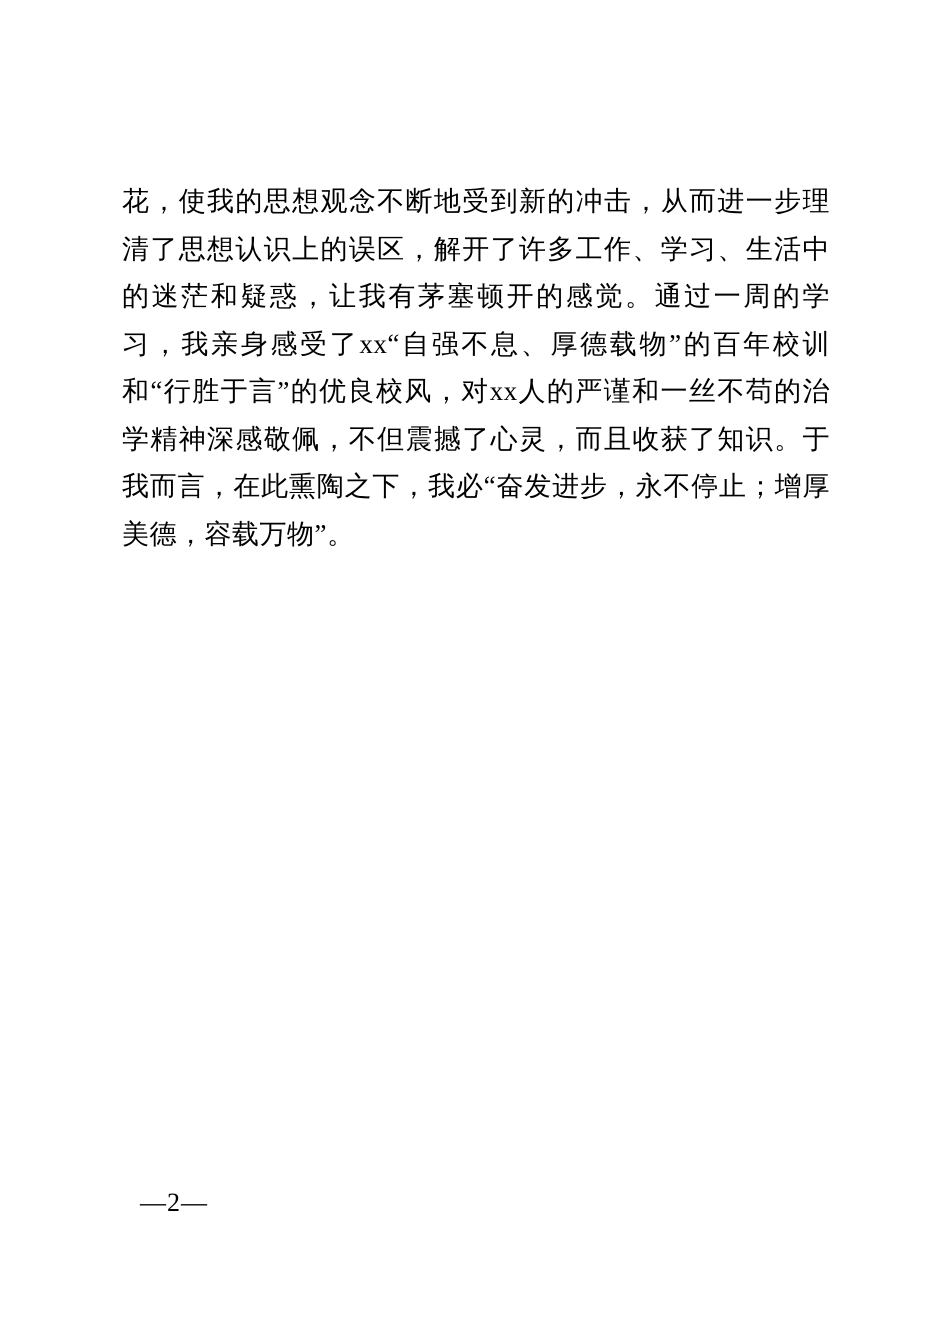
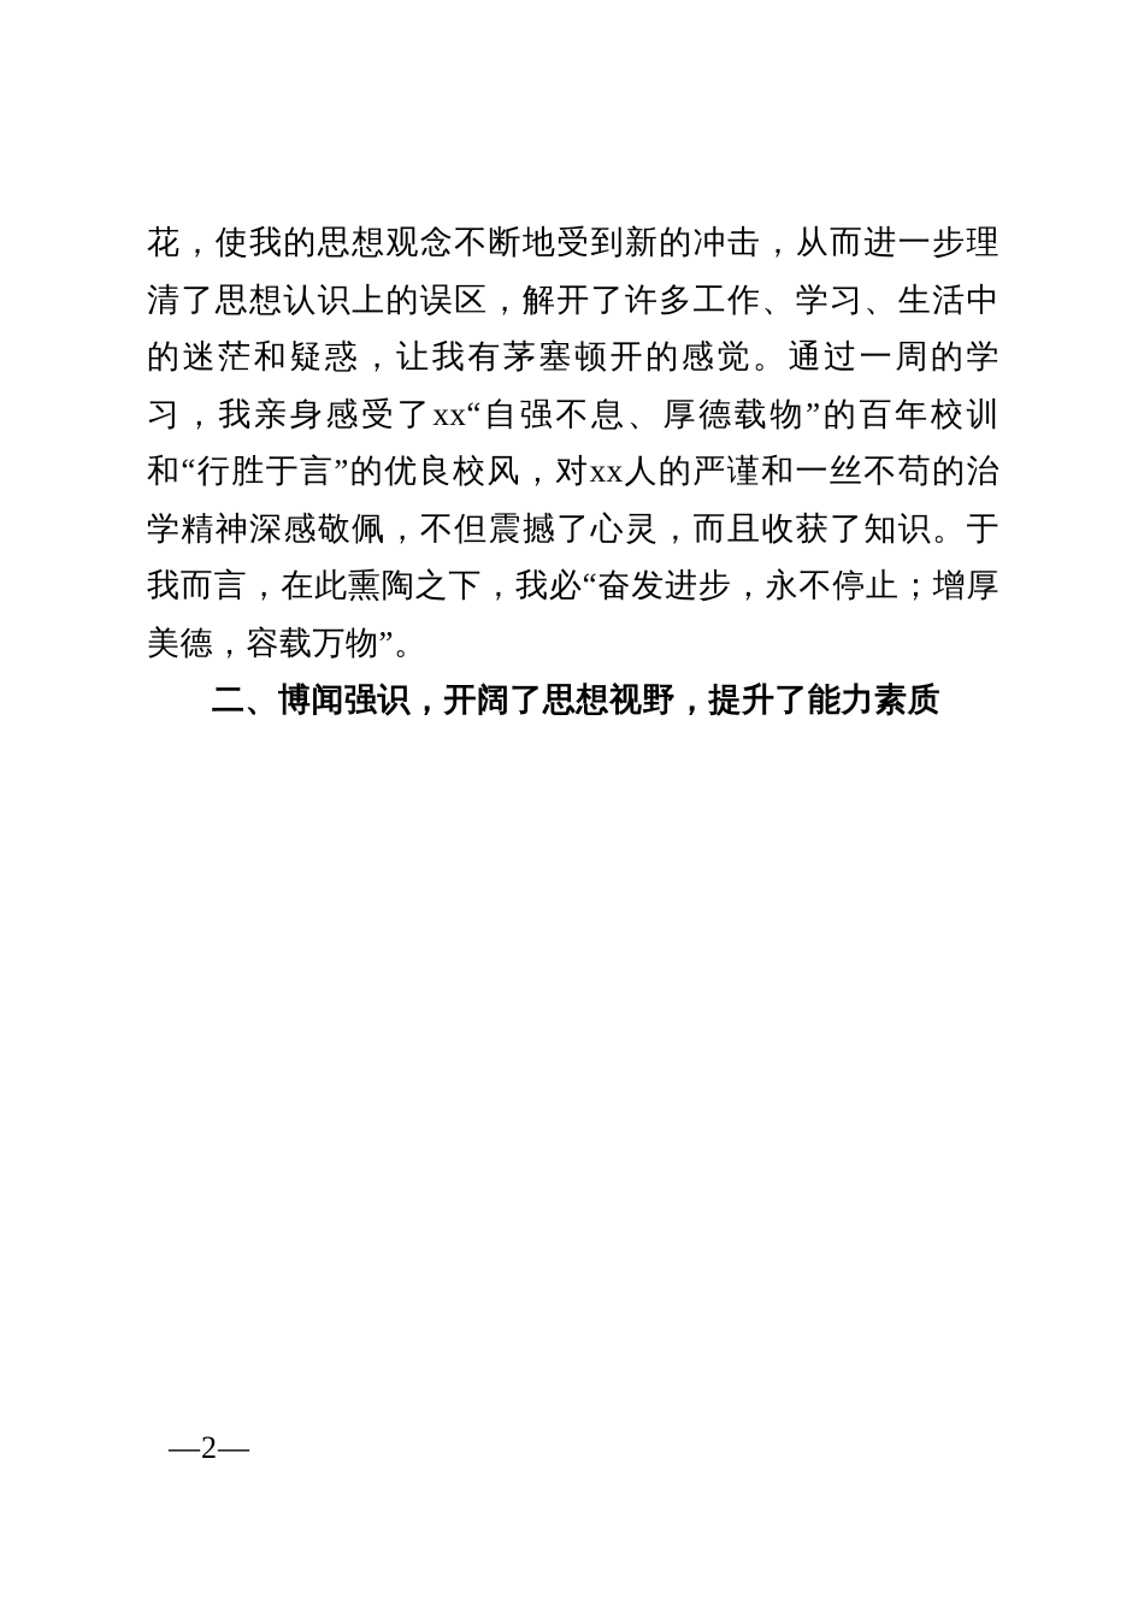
  花，使我的思想观念不断地受到新的冲击，从而进一步理清了思想认识上的误区，解开了许多工作、学习、生活中的迷茫和疑惑，让我有茅塞顿开的感觉。通过一周的学习，我亲身感受了xx“自强不息、厚德载物”的百年校训和“行胜于言”的优良校风，对xx人的严谨和一丝不苟的治学精神深感敬佩，不但震撼了心灵，而且收获了知识。于我而言，在此熏陶之下，我必“奋发进步，永不停止；增厚美德，容载万物”。
+ 二、博闻强识，开阔了思想视野，提升了能力素质
  —2—
